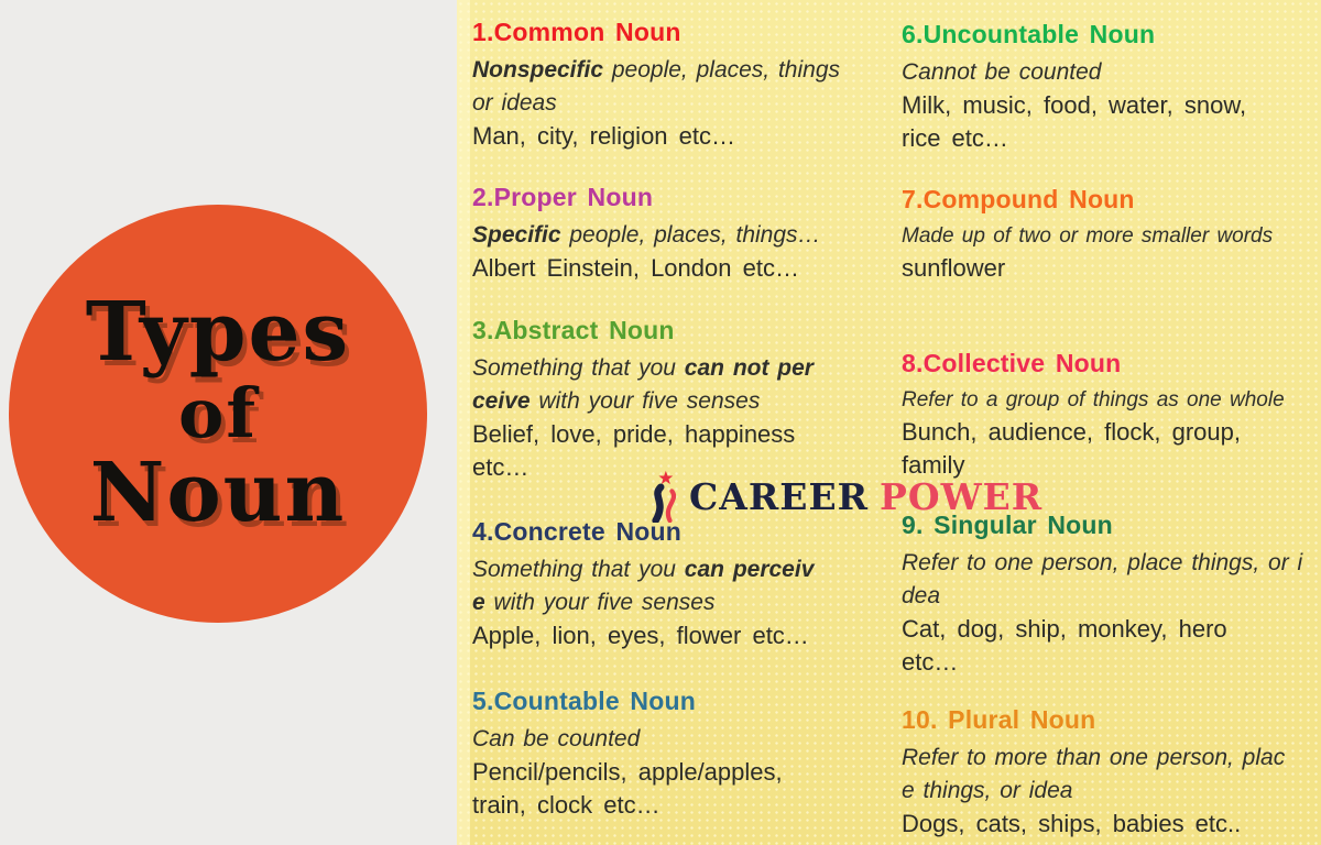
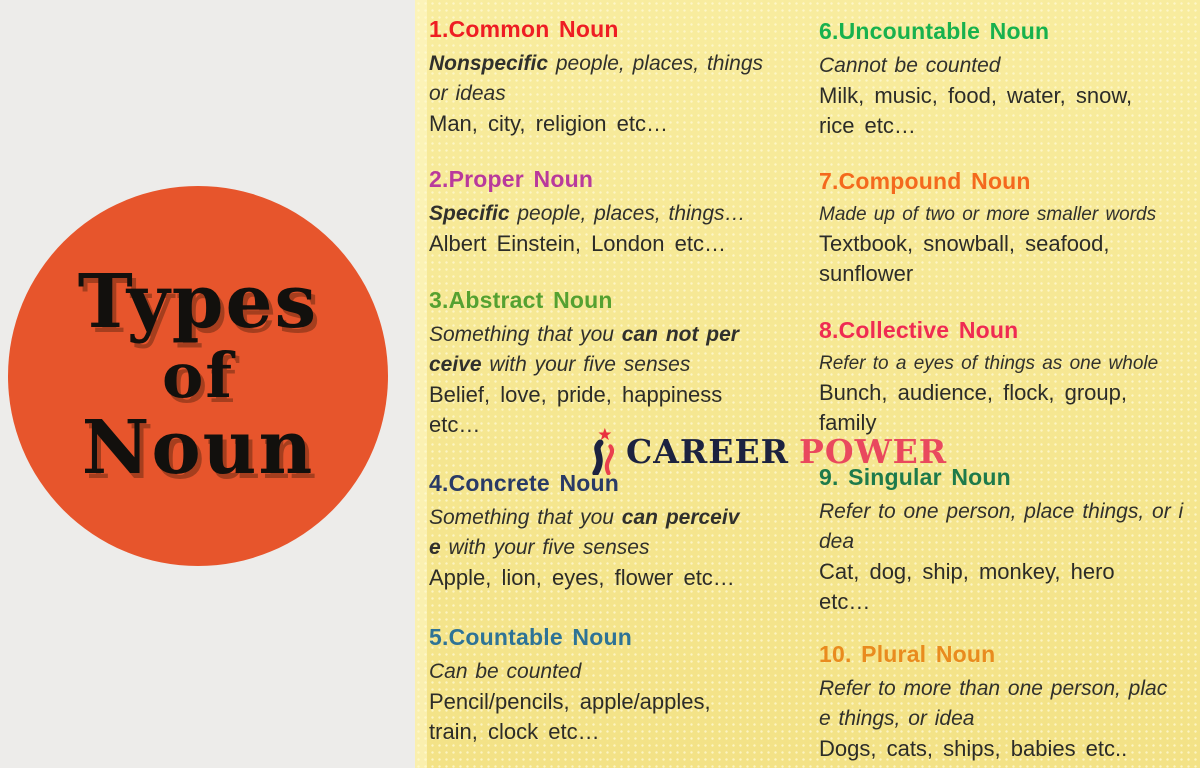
  Types
  of
  Noun
  1.Common Noun
  Nonspecific people, places, things
  or ideas
  Man, city, religion etc…
  2.Proper Noun
  Specific people, places, things…
  Albert Einstein, London etc…
  3.Abstract Noun
  Something that you can not per
  ceive with your five senses
  Belief, love, pride, happiness
  etc…
  4.Concrete Noun
  Something that you can perceiv
  e with your five senses
  Apple, lion, eyes, flower etc…
  5.Countable Noun
  Can be counted
  Pencil/pencils, apple/apples,
  train, clock etc…
  6.Uncountable Noun
  Cannot be counted
  Milk, music, food, water, snow,
  rice etc…
  7.Compound Noun
  Made up of two or more smaller words
+ Textbook, snowball, seafood,
  sunflower
  8.Collective Noun
- Refer to a group of things as one whole
+ Refer to a eyes of things as one whole
  Bunch, audience, flock, group,
  family
  9. Singular Noun
  Refer to one person, place things, or i
  dea
  Cat, dog, ship, monkey, hero
  etc…
  10. Plural Noun
  Refer to more than one person, plac
  e things, or idea
  Dogs, cats, ships, babies etc..
  CAREER
  POWER
